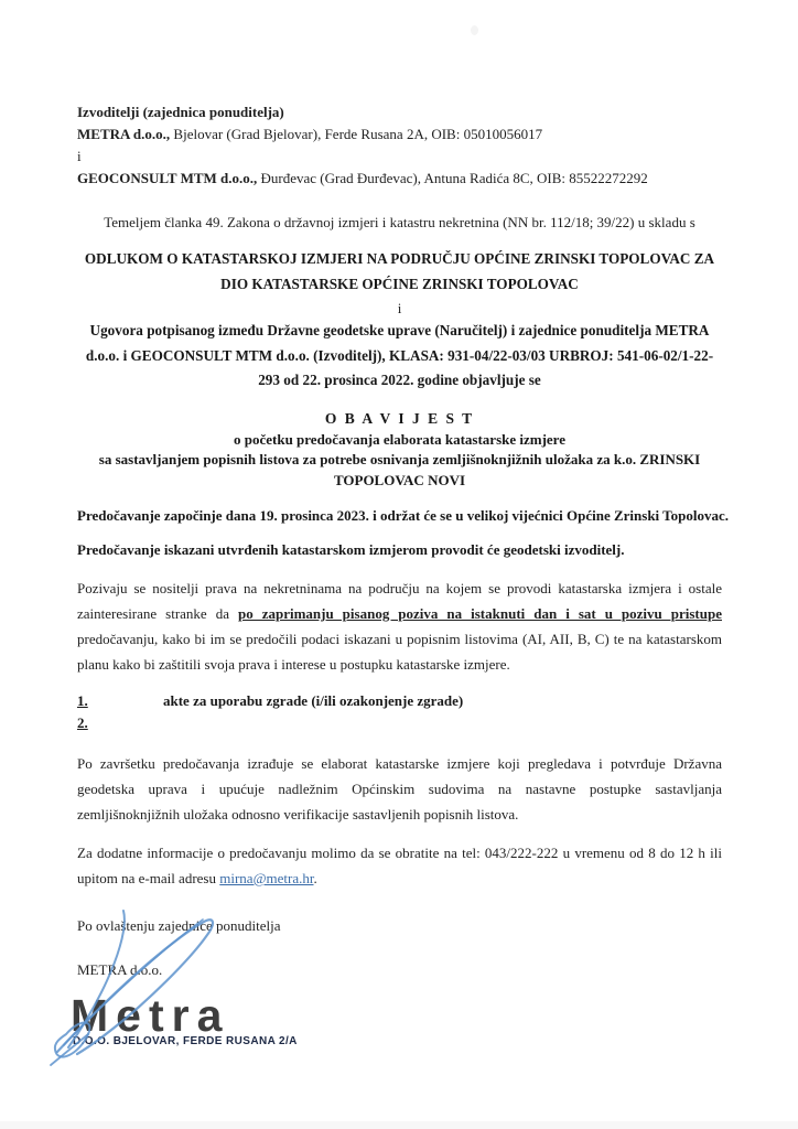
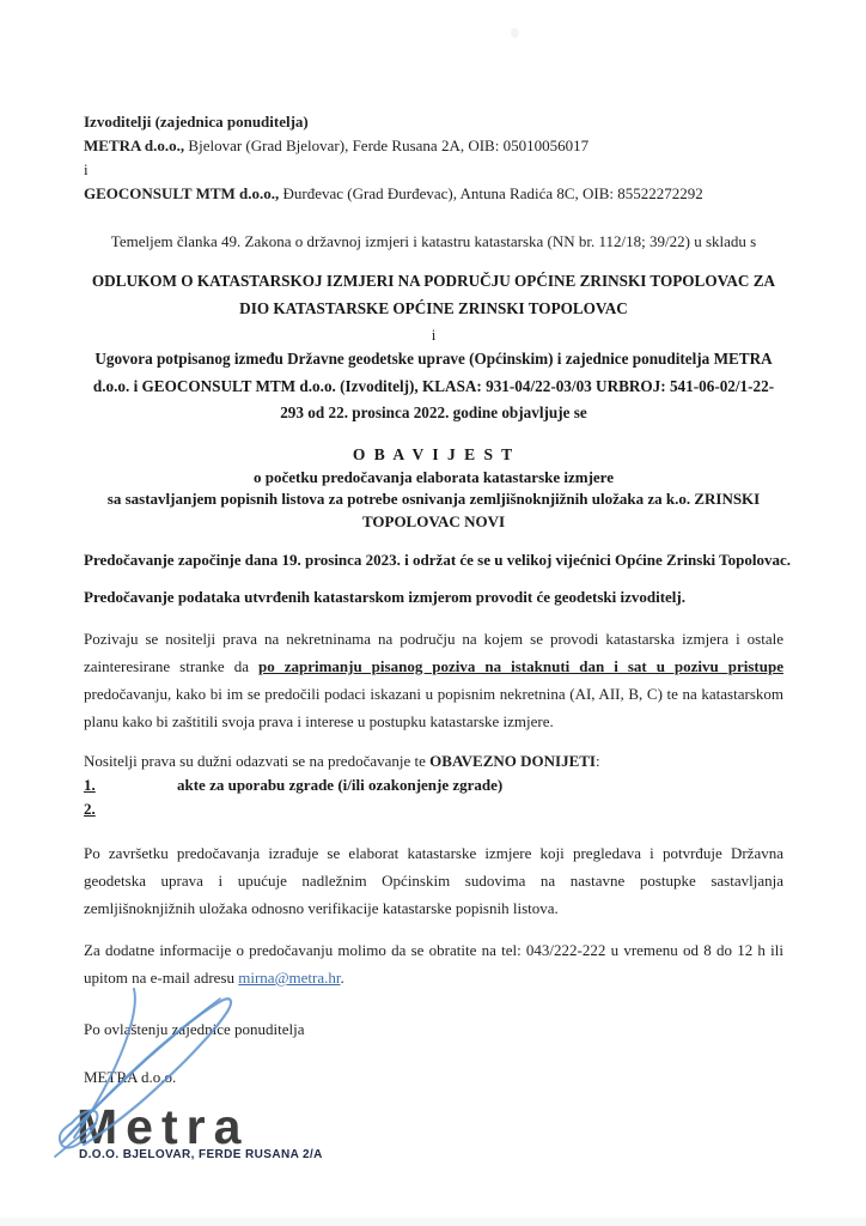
  Izvoditelji (zajednica ponuditelja)
  METRA d.o.o., Bjelovar (Grad Bjelovar), Ferde Rusana 2A, OIB: 05010056017
  i
  GEOCONSULT MTM d.o.o., Đurđevac (Grad Đurđevac), Antuna Radića 8C, OIB: 85522272292
- Temeljem članka 49. Zakona o državnoj izmjeri i katastru nekretnina (NN br. 112/18; 39/22) u skladu s
+ Temeljem članka 49. Zakona o državnoj izmjeri i katastru katastarska (NN br. 112/18; 39/22) u skladu s
  ODLUKOM O KATASTARSKOJ IZMJERI NA PODRUČJU OPĆINE ZRINSKI TOPOLOVAC ZA DIO KATASTARSKE OPĆINE ZRINSKI TOPOLOVAC
  i
- Ugovora potpisanog između Državne geodetske uprave (Naručitelj) i zajednice ponuditelja METRA d.o.o. i GEOCONSULT MTM d.o.o. (Izvoditelj), KLASA: 931-04/22-03/03 URBROJ: 541-06-02/1-22-293 od 22. prosinca 2022. godine objavljuje se
+ Ugovora potpisanog između Državne geodetske uprave (Općinskim) i zajednice ponuditelja METRA d.o.o. i GEOCONSULT MTM d.o.o. (Izvoditelj), KLASA: 931-04/22-03/03 URBROJ: 541-06-02/1-22-293 od 22. prosinca 2022. godine objavljuje se
  O B A V I J E S T
  o početku predočavanja elaborata katastarske izmjere
  sa sastavljanjem popisnih listova za potrebe osnivanja zemljišnoknjižnih uložaka za k.o. ZRINSKI TOPOLOVAC NOVI
  Predočavanje započinje dana 19. prosinca 2023. i održat će se u velikoj vijećnici Općine Zrinski Topolovac.
- Predočavanje iskazani utvrđenih katastarskom izmjerom provodit će geodetski izvoditelj.
+ Predočavanje podataka utvrđenih katastarskom izmjerom provodit će geodetski izvoditelj.
- Pozivaju se nositelji prava na nekretninama na području na kojem se provodi katastarska izmjera i ostale zainteresirane stranke da po zaprimanju pisanog poziva na istaknuti dan i sat u pozivu pristupe predočavanju, kako bi im se predočili podaci iskazani u popisnim listovima (AI, AII, B, C) te na katastarskom planu kako bi zaštitili svoja prava i interese u postupku katastarske izmjere.
+ Pozivaju se nositelji prava na nekretninama na području na kojem se provodi katastarska izmjera i ostale zainteresirane stranke da po zaprimanju pisanog poziva na istaknuti dan i sat u pozivu pristupe predočavanju, kako bi im se predočili podaci iskazani u popisnim nekretnina (AI, AII, B, C) te na katastarskom planu kako bi zaštitili svoja prava i interese u postupku katastarske izmjere.
+ Nositelji prava su dužni odazvati se na predočavanje te OBAVEZNO DONIJETI:
  1.
  akte za uporabu zgrade (i/ili ozakonjenje zgrade)
  2.
- Po završetku predočavanja izrađuje se elaborat katastarske izmjere koji pregledava i potvrđuje Državna geodetska uprava i upućuje nadležnim Općinskim sudovima na nastavne postupke sastavljanja zemljišnoknjižnih uložaka odnosno verifikacije sastavljenih popisnih listova.
+ Po završetku predočavanja izrađuje se elaborat katastarske izmjere koji pregledava i potvrđuje Državna geodetska uprava i upućuje nadležnim Općinskim sudovima na nastavne postupke sastavljanja zemljišnoknjižnih uložaka odnosno verifikacije katastarske popisnih listova.
  Za dodatne informacije o predočavanju molimo da se obratite na tel: 043/222-222 u vremenu od 8 do 12 h ili upitom na e-mail adresu mirna@metra.hr.
  Po ovlaštenju zajednice ponuditelja
  METRA d.o.o.
  Metra
  D.O.O. BJELOVAR, FERDE RUSANA 2/A
